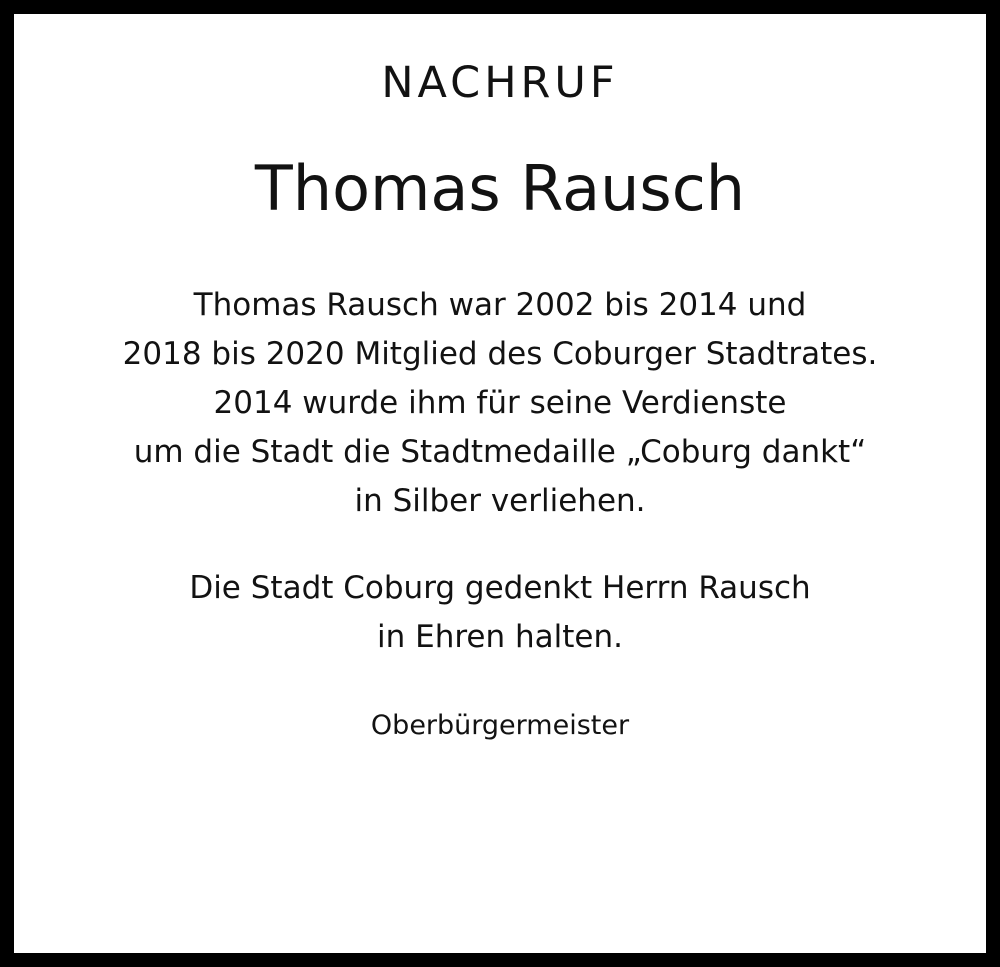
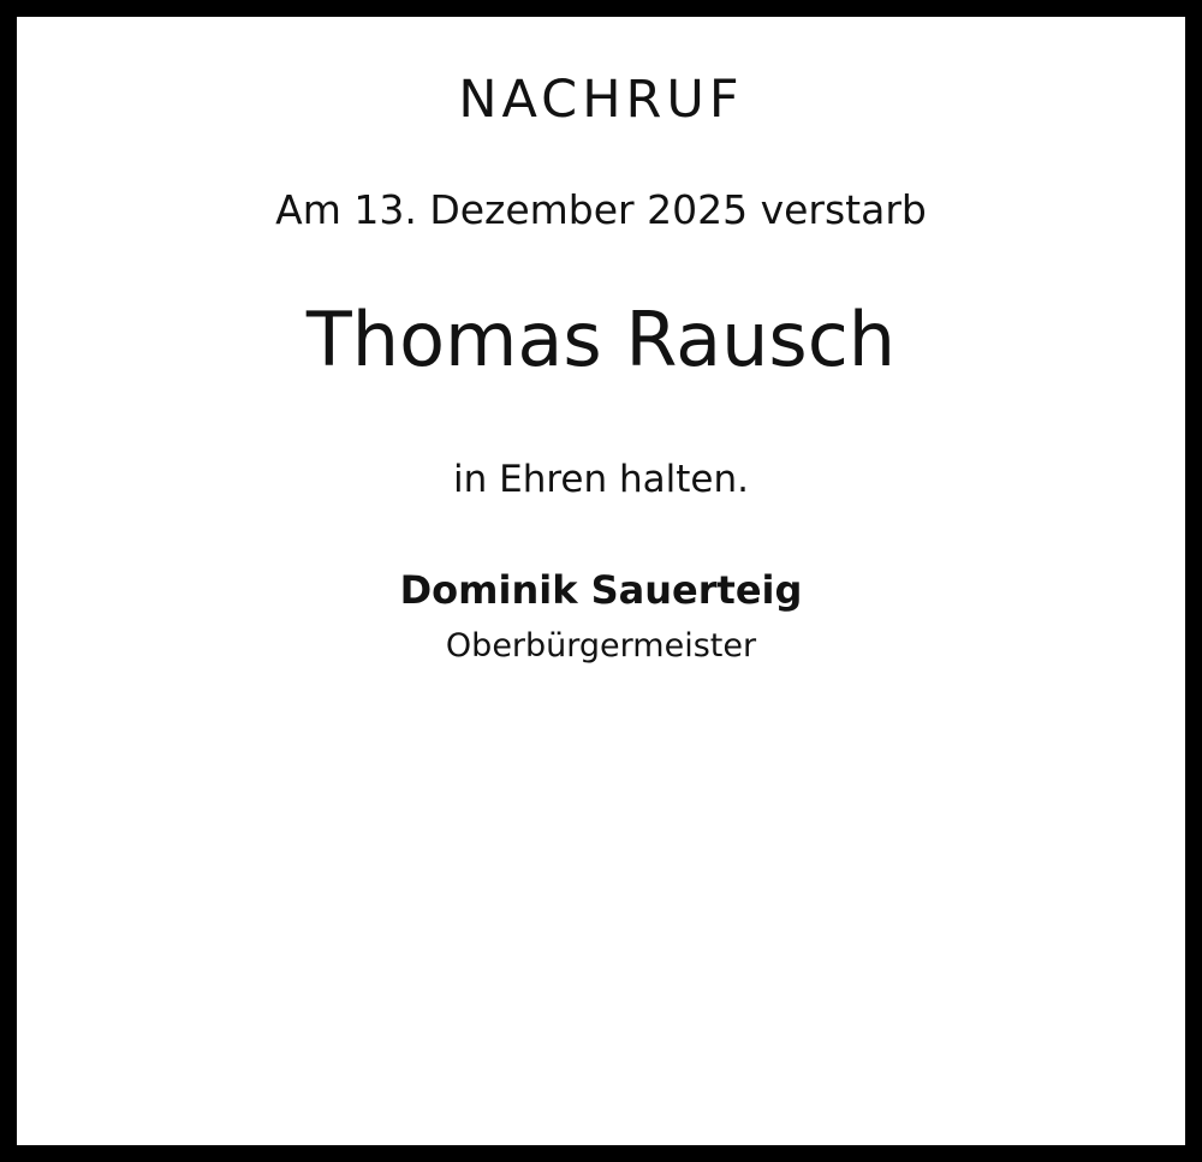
  NACHRUF
+ Am 13. Dezember 2025 verstarb
  Thomas Rausch
- Thomas Rausch war 2002 bis 2014 und
- 2018 bis 2020 Mitglied des Coburger Stadtrates.
- 2014 wurde ihm für seine Verdienste
- um die Stadt die Stadtmedaille „Coburg dankt“
- in Silber verliehen.
- Die Stadt Coburg gedenkt Herrn Rausch
  in Ehren halten.
+ Dominik Sauerteig
  Oberbürgermeister
